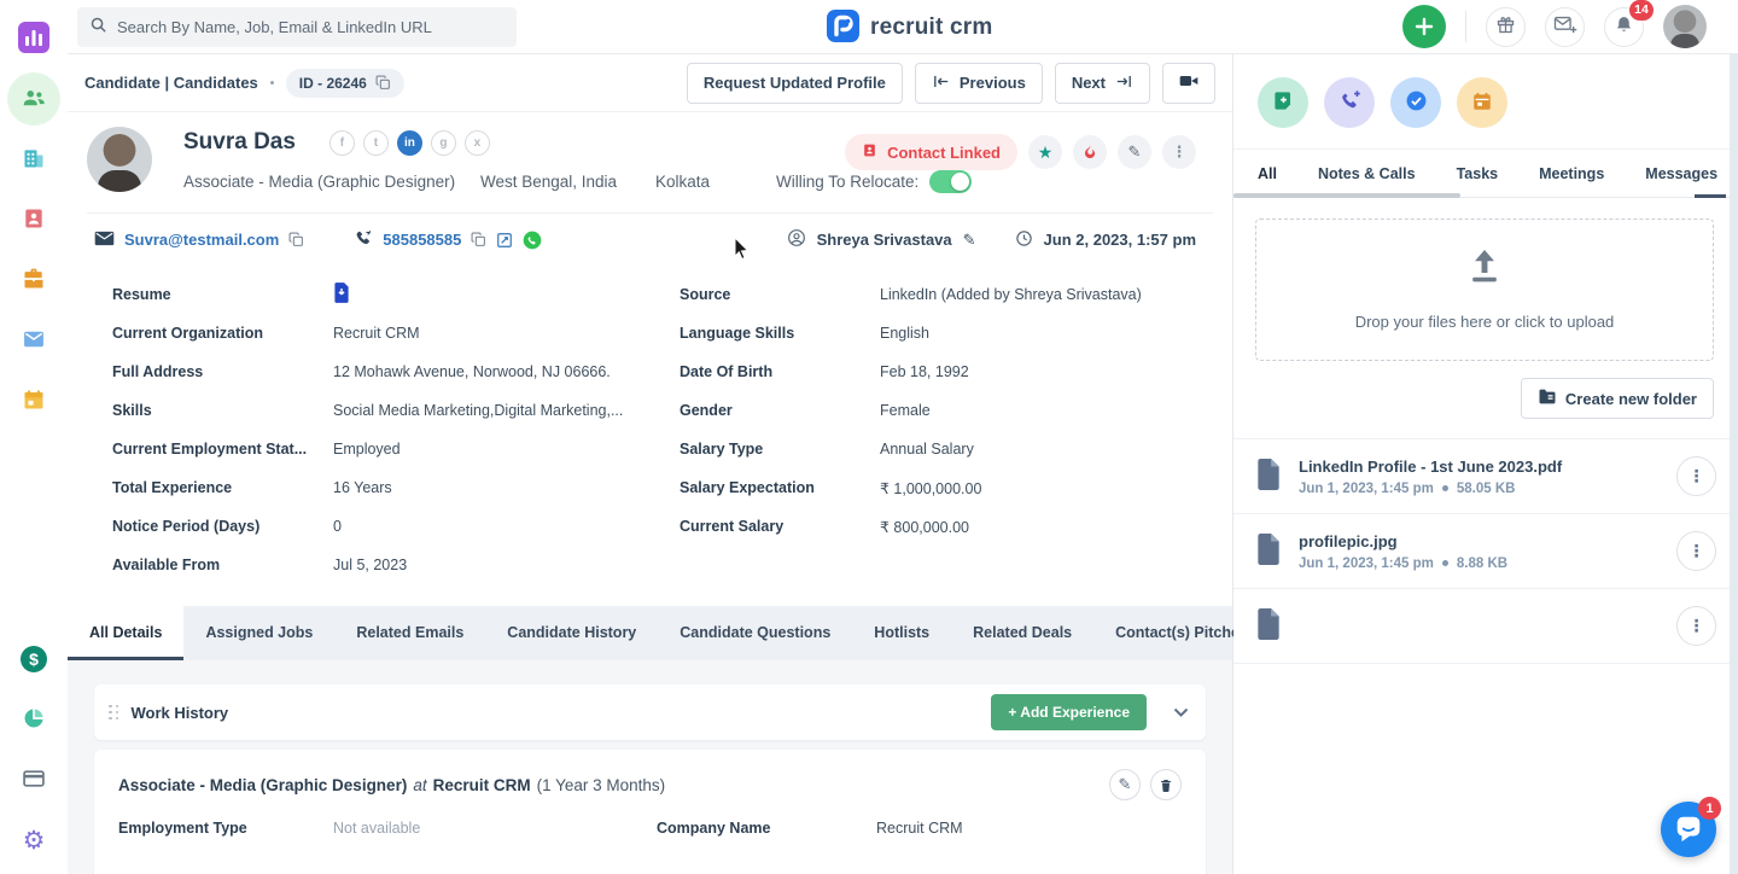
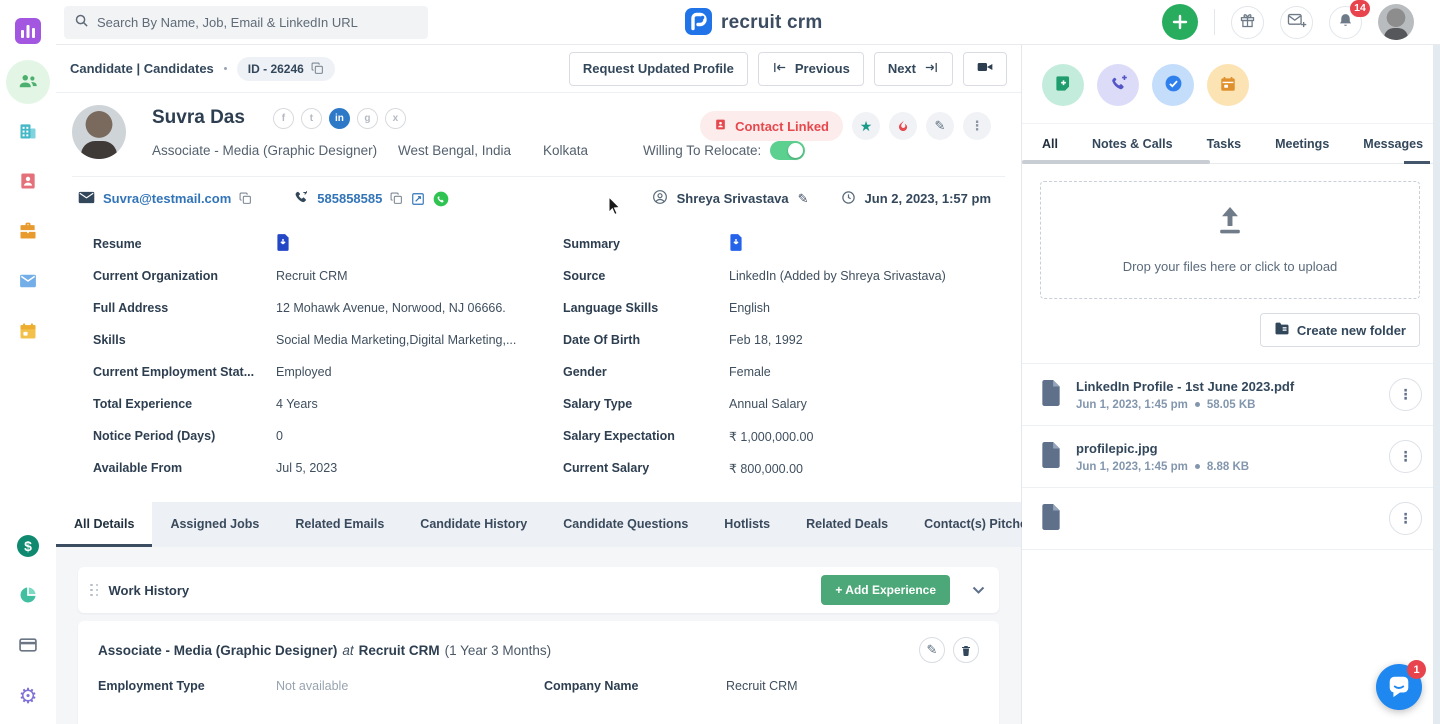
  $
  ⚙
  Search By Name, Job, Email & LinkedIn URL
  recruit crm
  14
  Candidate | Candidates
  ID - 26246
  Request Updated Profile
  Previous
  Next
  Suvra Das
  f
  t
  in
  g
  x
  Associate - Media (Graphic Designer)
  West Bengal, India
  Kolkata
  Willing To Relocate:
  Contact Linked
  ★
  ✎
  ⋮
  Suvra@testmail.com
  585858585
  Shreya Srivastava
  ✎
  Jun 2, 2023, 1:57 pm
  Resume
  Current Organization
  Recruit CRM
  Full Address
  12 Mohawk Avenue, Norwood, NJ 06666.
  Skills
  Social Media Marketing,Digital Marketing,...
  Current Employment Stat...
  Employed
  Total Experience
- 16 Years
+ 4 Years
  Notice Period (Days)
  0
  Available From
  Jul 5, 2023
+ Summary
  Source
  LinkedIn (Added by Shreya Srivastava)
  Language Skills
  English
  Date Of Birth
  Feb 18, 1992
  Gender
  Female
  Salary Type
  Annual Salary
  Salary Expectation
  ₹ 1,000,000.00
  Current Salary
  ₹ 800,000.00
  All Details
  Assigned Jobs
  Related Emails
  Candidate History
  Candidate Questions
  Hotlists
  Related Deals
  Contact(s) Pitch
  Work History
  + Add Experience
  Associate - Media (Graphic Designer)
  at
  Recruit CRM
  (1 Year 3 Months)
  ✎
  Employment Type
  Not available
  Company Name
  Recruit CRM
  All
  Notes & Calls
  Tasks
  Meetings
  Messages
  Drop your files here or click to upload
  Create new folder
  LinkedIn Profile - 1st June 2023.pdf
  Jun 1, 2023, 1:45 pm
  58.05 KB
  ⋮
  profilepic.jpg
  Jun 1, 2023, 1:45 pm
  8.88 KB
  ⋮
  ⋮
  1
